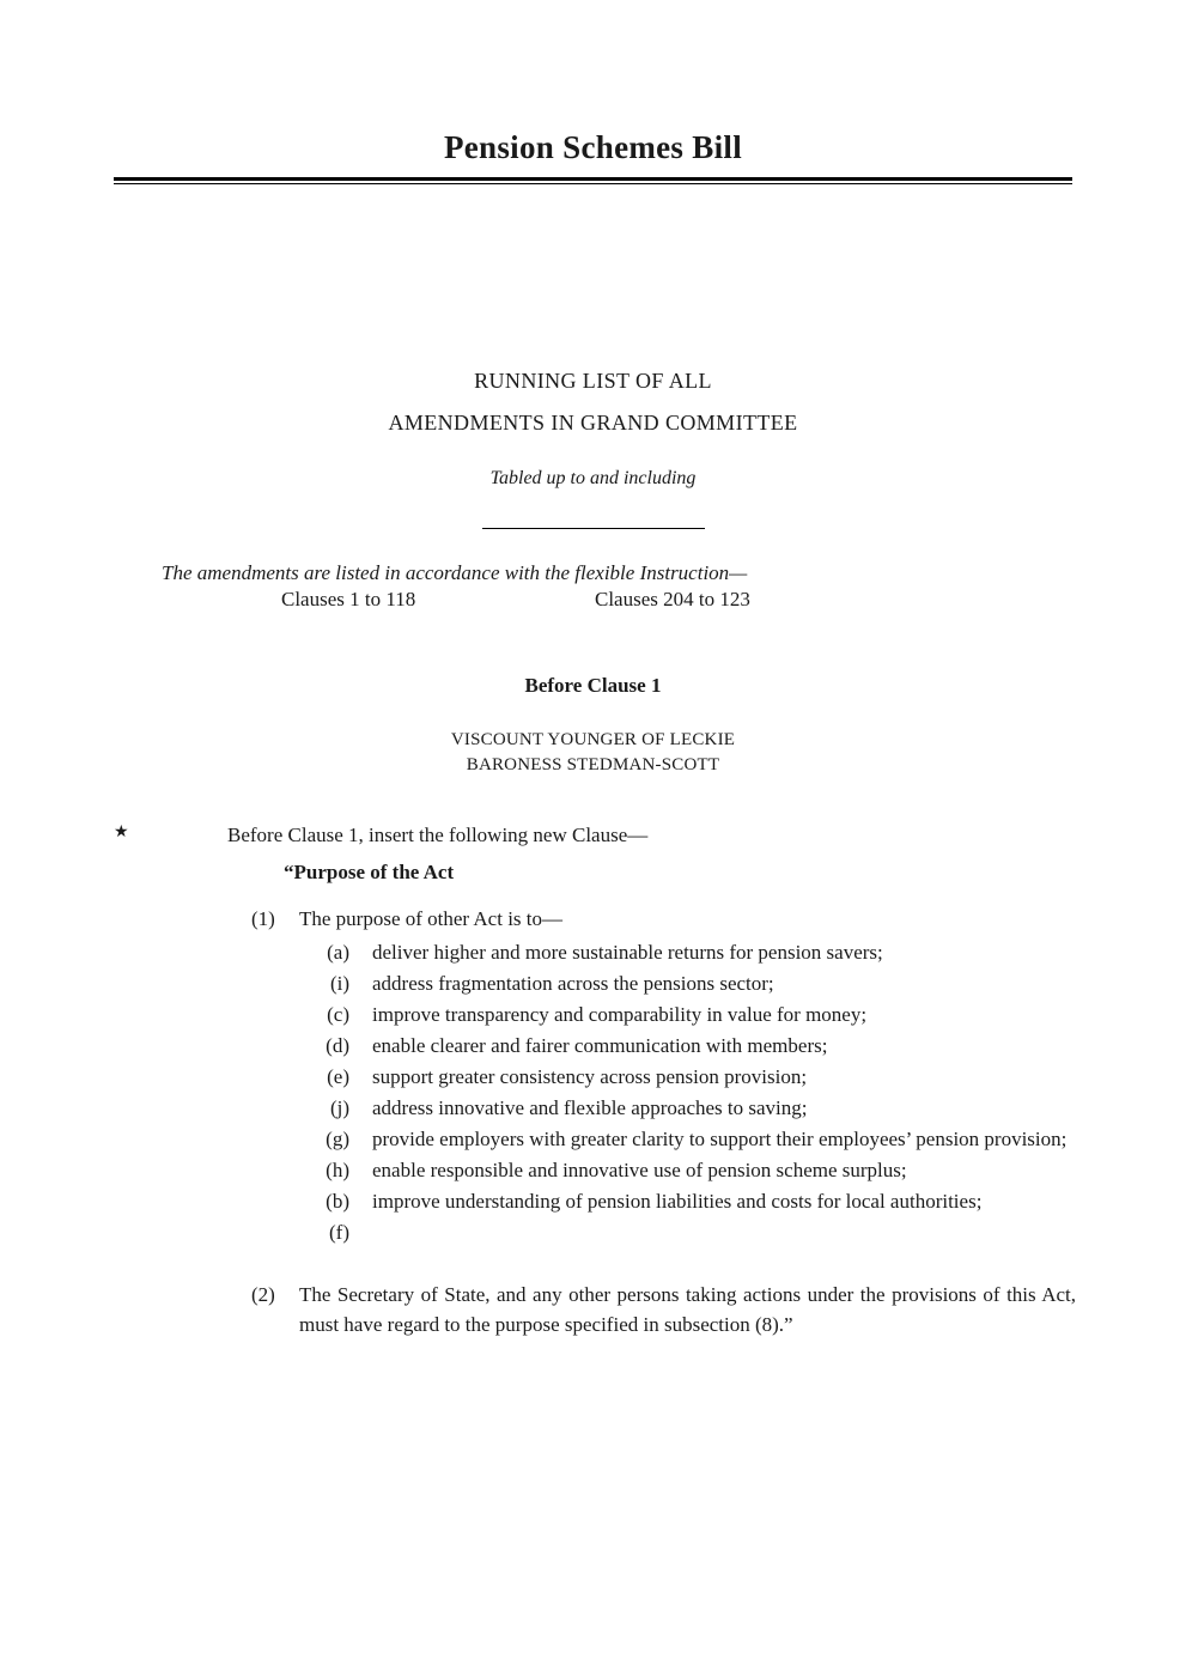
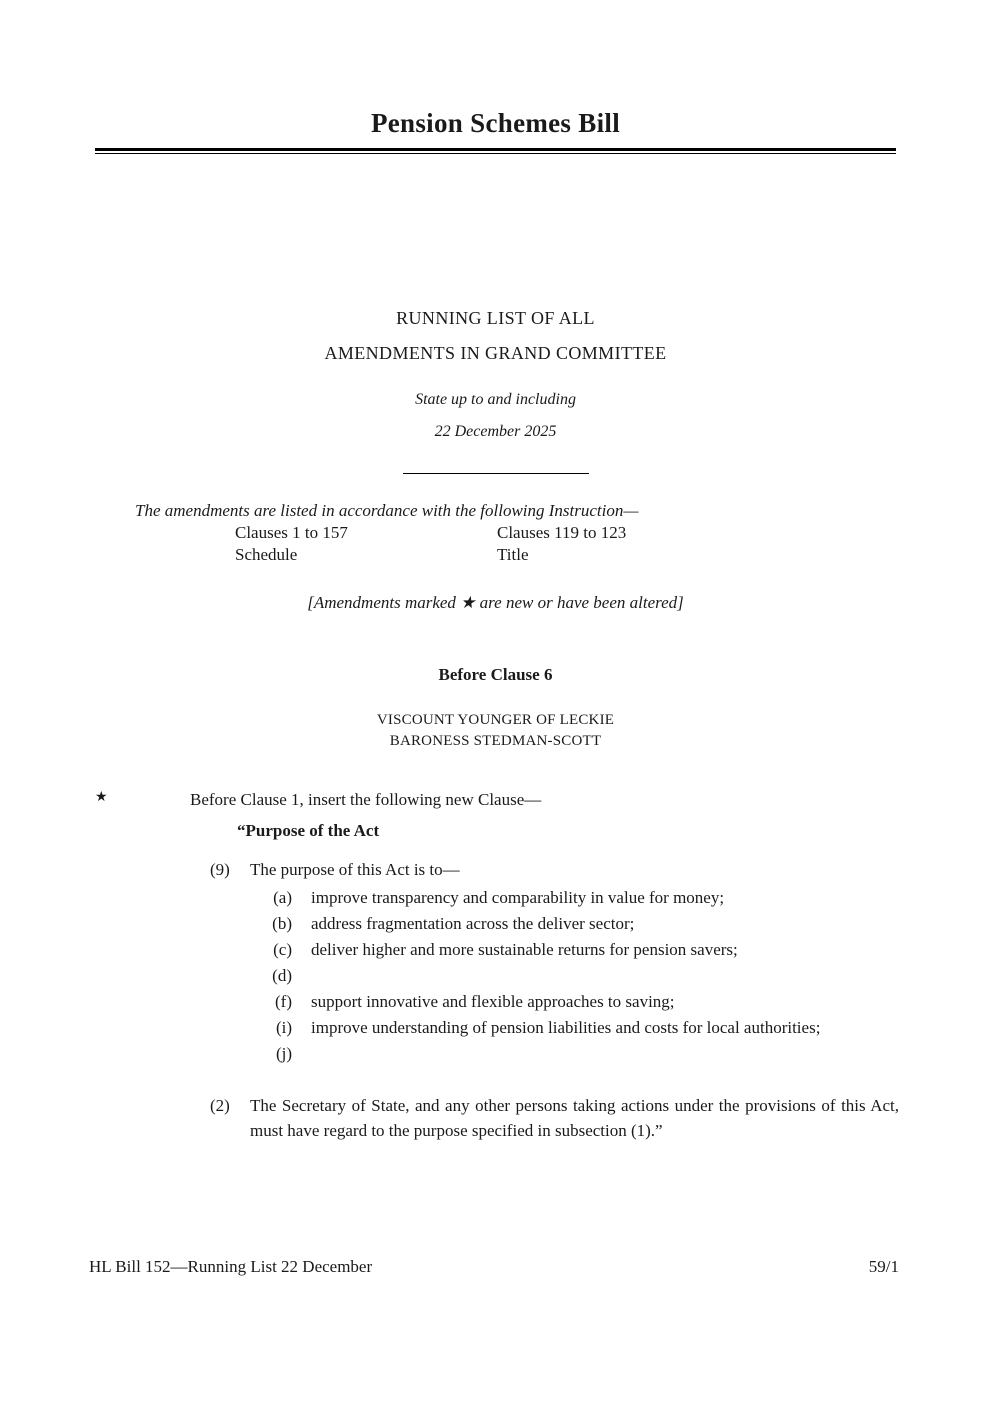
  Pension Schemes Bill
  RUNNING LIST OF ALL
  AMENDMENTS IN GRAND COMMITTEE
- Tabled up to and including
+ State up to and including
+ 22 December 2025
- The amendments are listed in accordance with the flexible Instruction—
+ The amendments are listed in accordance with the following Instruction—
- Clauses 1 to 118
+ Clauses 1 to 157
- Clauses 204 to 123
+ Clauses 119 to 123
+ Schedule
+ Title
+ [Amendments marked ★ are new or have been altered]
- Before Clause 1
+ Before Clause 6
  VISCOUNT YOUNGER OF LECKIE
  BARONESS STEDMAN-SCOTT
  ★
  Before Clause 1, insert the following new Clause—
  “Purpose of the Act
- (1)
+ (9)
- The purpose of other Act is to—
+ The purpose of this Act is to—
  (a)
- deliver higher and more sustainable returns for pension savers;
+ improve transparency and comparability in value for money;
- (i)
+ (b)
- address fragmentation across the pensions sector;
+ address fragmentation across the deliver sector;
  (c)
- improve transparency and comparability in value for money;
+ deliver higher and more sustainable returns for pension savers;
  (d)
- enable clearer and fairer communication with members;
- (e)
- support greater consistency across pension provision;
- (j)
+ (f)
- address innovative and flexible approaches to saving;
+ support innovative and flexible approaches to saving;
- (g)
- provide employers with greater clarity to support their employees’ pension provision;
- (h)
- enable responsible and innovative use of pension scheme surplus;
- (b)
+ (i)
  improve understanding of pension liabilities and costs for local authorities;
- (f)
+ (j)
  (2)
- The Secretary of State, and any other persons taking actions under the provisions of this Act, must have regard to the purpose specified in subsection (8).”
+ The Secretary of State, and any other persons taking actions under the provisions of this Act, must have regard to the purpose specified in subsection (1).”
+ HL Bill 152—Running List 22 December
+ 59/1
